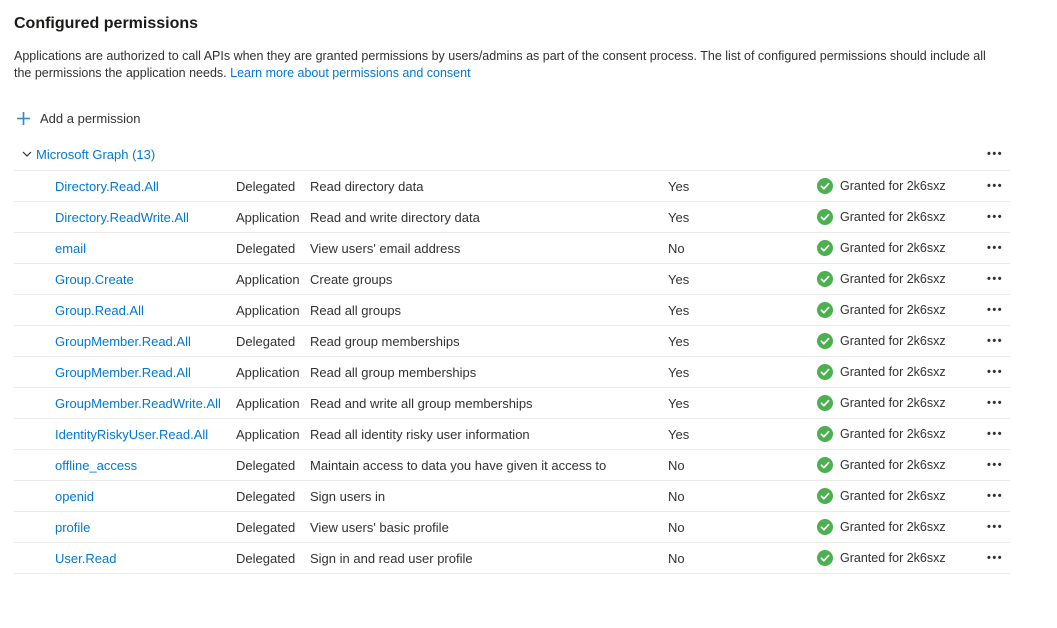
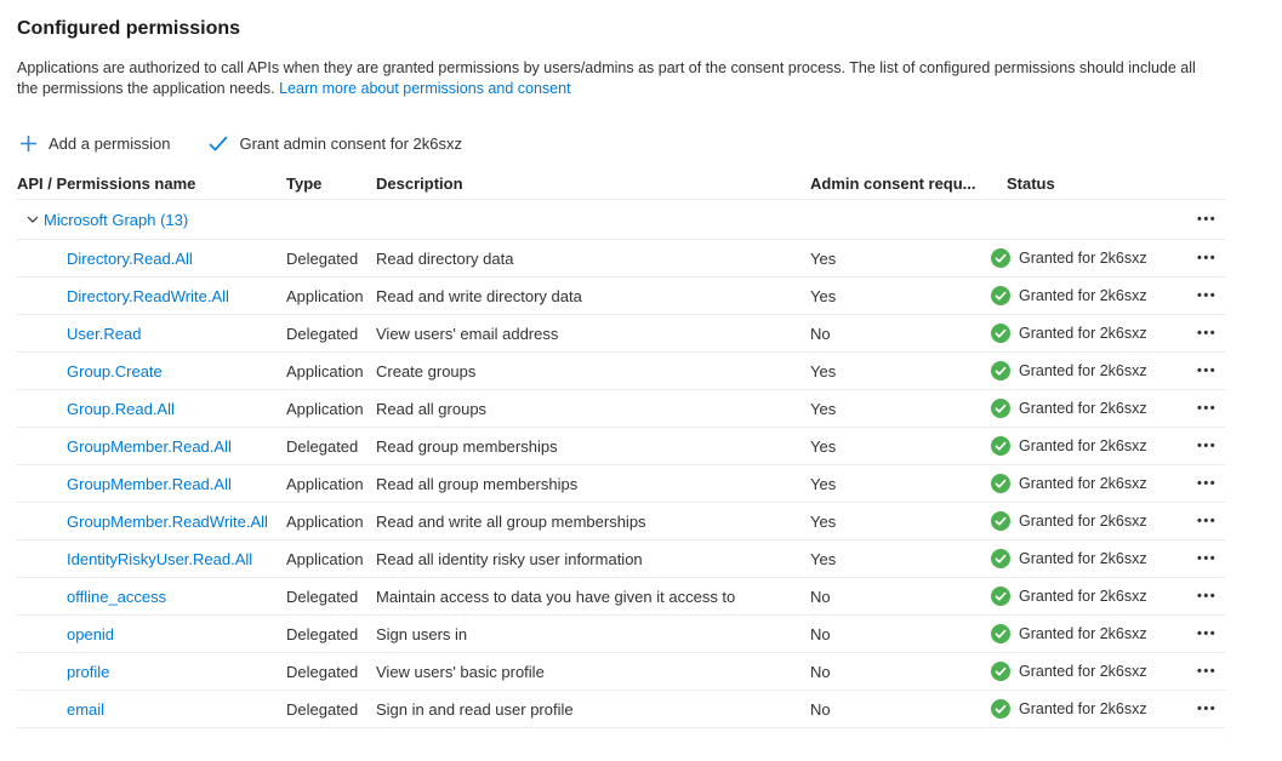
  Configured permissions
  Applications are authorized to call APIs when they are granted permissions by users/admins as part of the consent process. The list of configured permissions should include all the permissions the application needs. Learn more about permissions and consent
  Add a permission
+ Grant admin consent for 2k6sxz
+ API / Permissions name
+ Type
+ Description
+ Admin consent requ...
+ Status
  Microsoft Graph (13)
  •••
  Directory.Read.All
  Delegated
  Read directory data
  Yes
  Granted for 2k6sxz
  •••
  Directory.ReadWrite.All
  Application
  Read and write directory data
  Yes
  Granted for 2k6sxz
  •••
- email
+ User.Read
  Delegated
  View users' email address
  No
  Granted for 2k6sxz
  •••
  Group.Create
  Application
  Create groups
  Yes
  Granted for 2k6sxz
  •••
  Group.Read.All
  Application
  Read all groups
  Yes
  Granted for 2k6sxz
  •••
  GroupMember.Read.All
  Delegated
  Read group memberships
  Yes
  Granted for 2k6sxz
  •••
  GroupMember.Read.All
  Application
  Read all group memberships
  Yes
  Granted for 2k6sxz
  •••
  GroupMember.ReadWrite.All
  Application
  Read and write all group memberships
  Yes
  Granted for 2k6sxz
  •••
  IdentityRiskyUser.Read.All
  Application
  Read all identity risky user information
  Yes
  Granted for 2k6sxz
  •••
  offline_access
  Delegated
  Maintain access to data you have given it access to
  No
  Granted for 2k6sxz
  •••
  openid
  Delegated
  Sign users in
  No
  Granted for 2k6sxz
  •••
  profile
  Delegated
  View users' basic profile
  No
  Granted for 2k6sxz
  •••
- User.Read
+ email
  Delegated
  Sign in and read user profile
  No
  Granted for 2k6sxz
  •••
